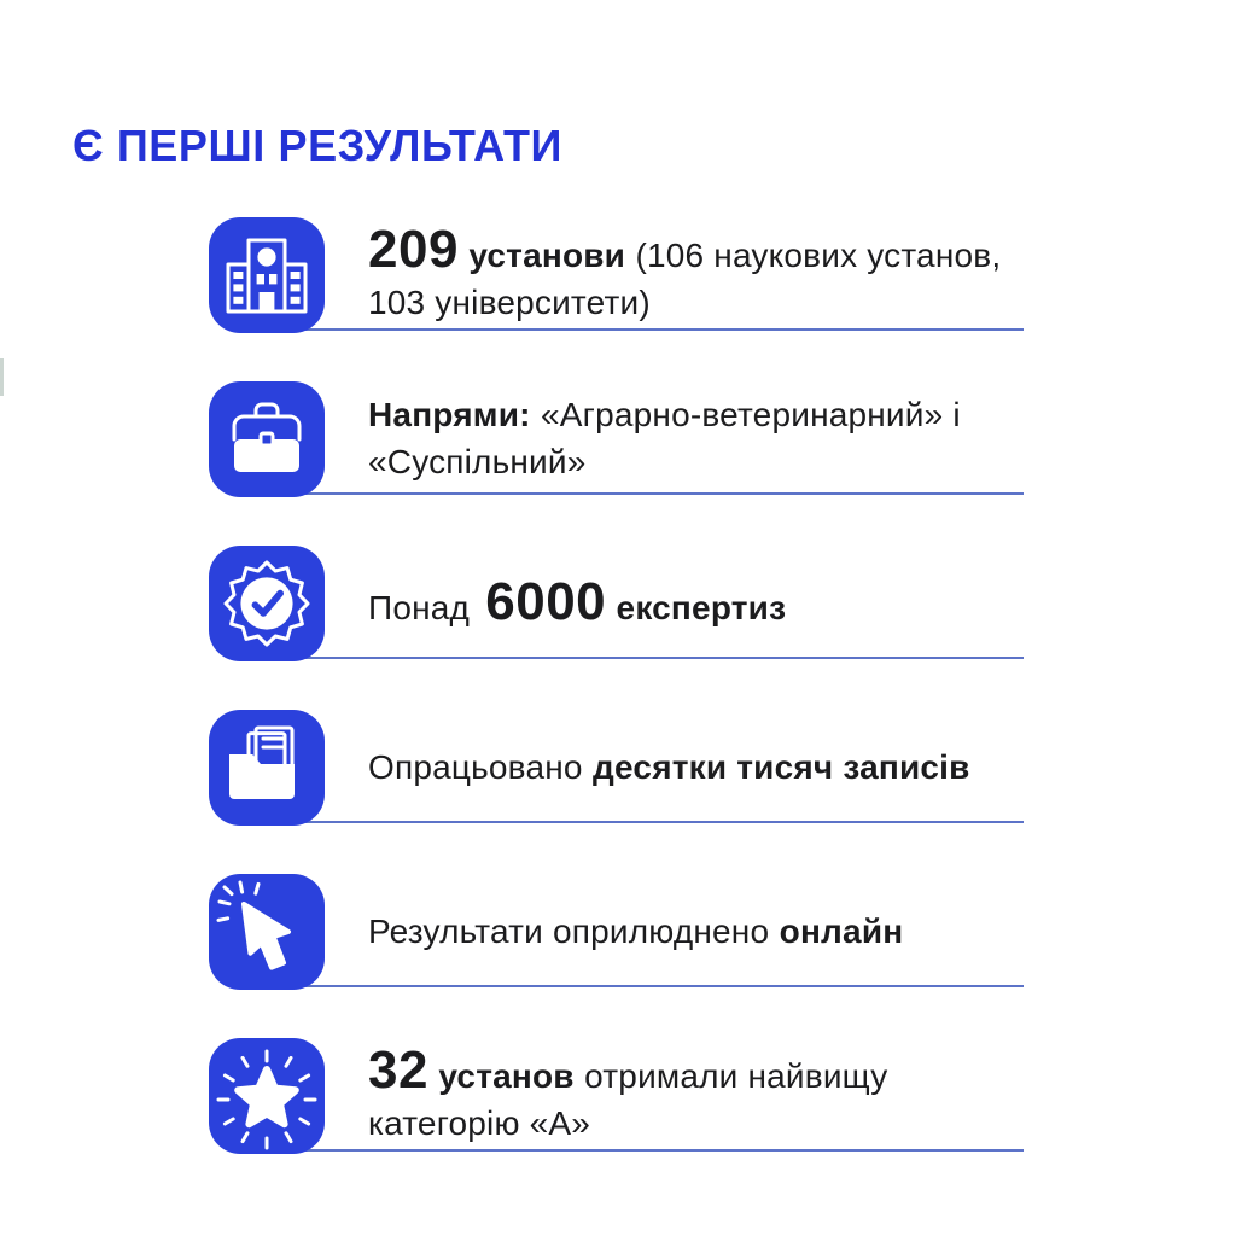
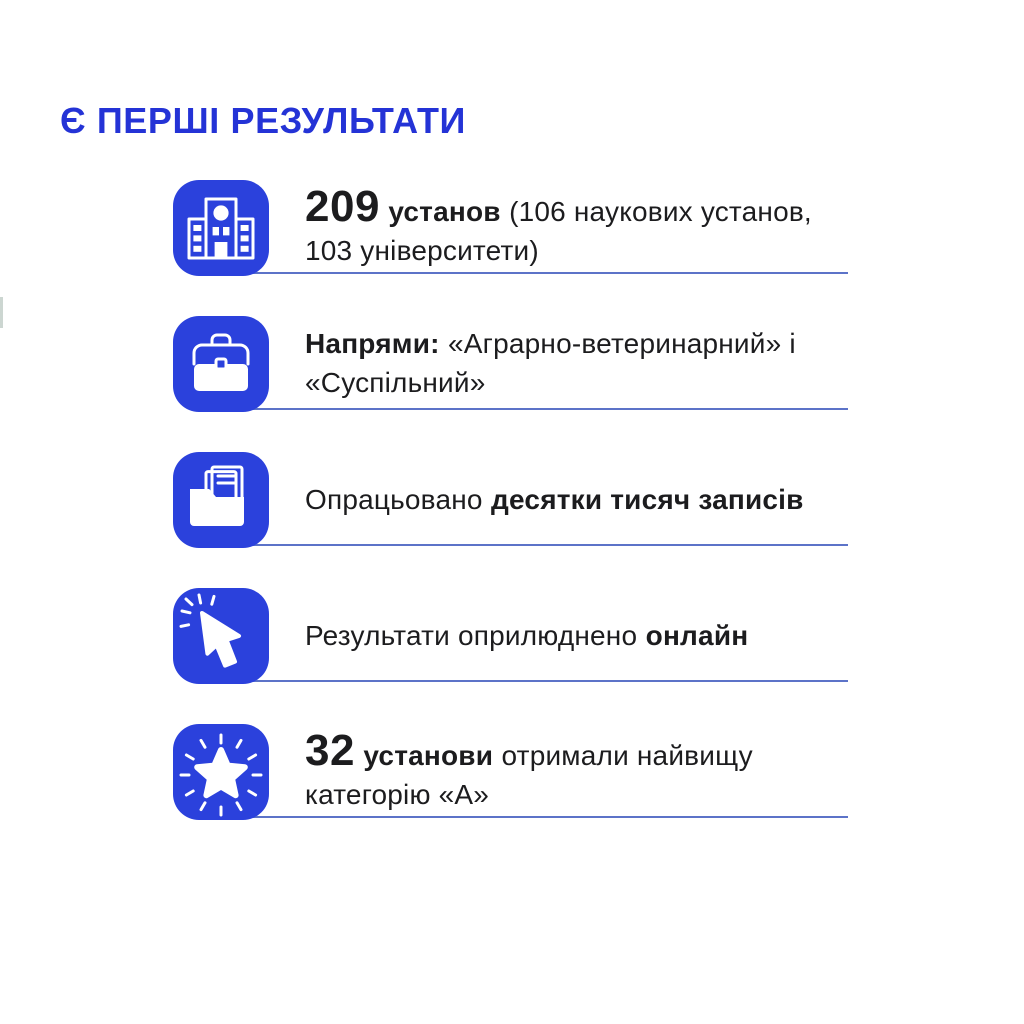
  Є ПЕРШІ РЕЗУЛЬТАТИ
- 209 установи (106 наукових установ, 103 університети)
+ 209 установ (106 наукових установ, 103 університети)
  Напрями: «Аграрно-ветеринарний» і «Суспільний»
- Понад 6000 експертиз
  Опрацьовано десятки тисяч записів
  Результати оприлюднено онлайн
- 32 установ отримали найвищу категорію «А»
+ 32 установи отримали найвищу категорію «А»
